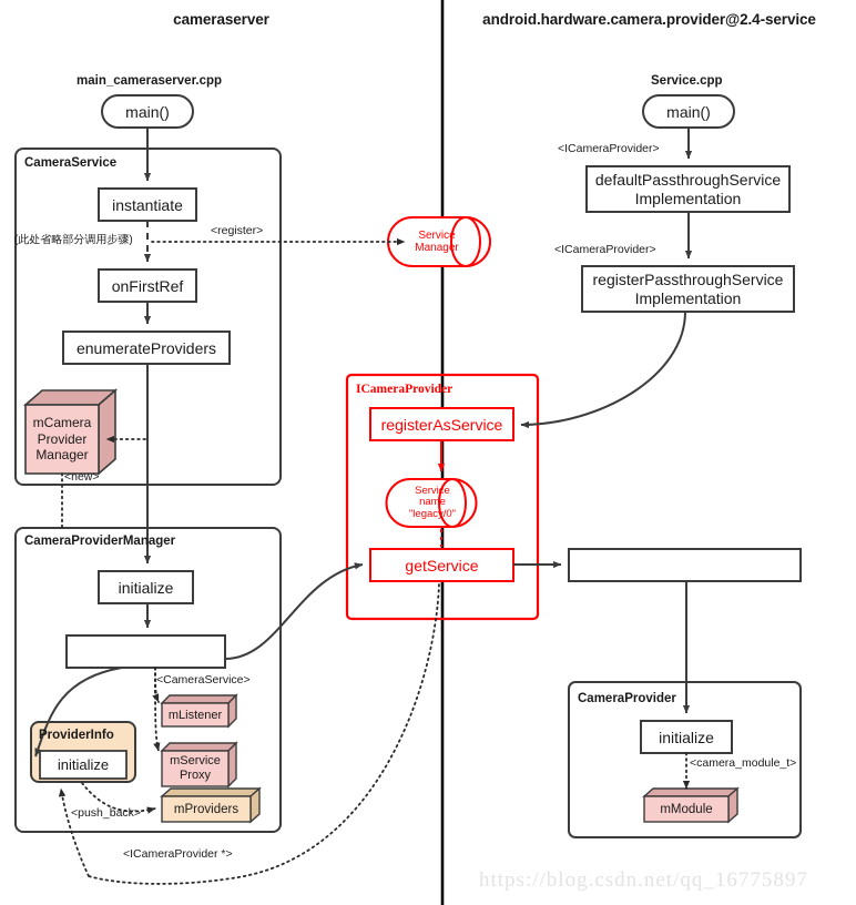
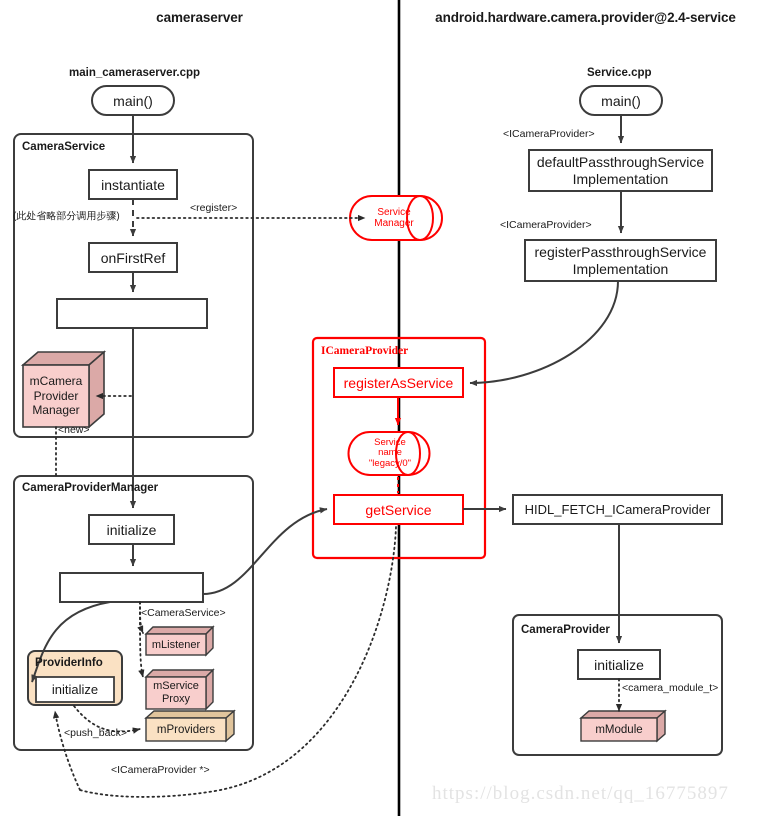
  cameraserver
  android.hardware.camera.provider@2.4-service
  main_cameraserver.cpp
  Service.cpp
  CameraService
  CameraProviderManager
  ICameraProvider
  CameraProvider
  main()
  instantiate
  onFirstRef
- enumerateProviders
  mCamera
  Provider
  Manager
  initialize
  ProviderInfo
  initialize
  mListener
  mService
  Proxy
  mProviders
  Service
  Manager
  registerAsService
  Service
  name
  "legacy/0"
  getService
  main()
  defaultPassthroughService
  Implementation
  registerPassthroughService
  Implementation
+ HIDL_FETCH_ICameraProvider
  initialize
  mModule
  (此处省略部分调用步骤)
  <register>
  <new>
  <CameraService>
  <push_back>
  <ICameraProvider *>
  <ICameraProvider>
  <ICameraProvider>
  <camera_module_t>
  https://blog.csdn.net/qq_16775897
